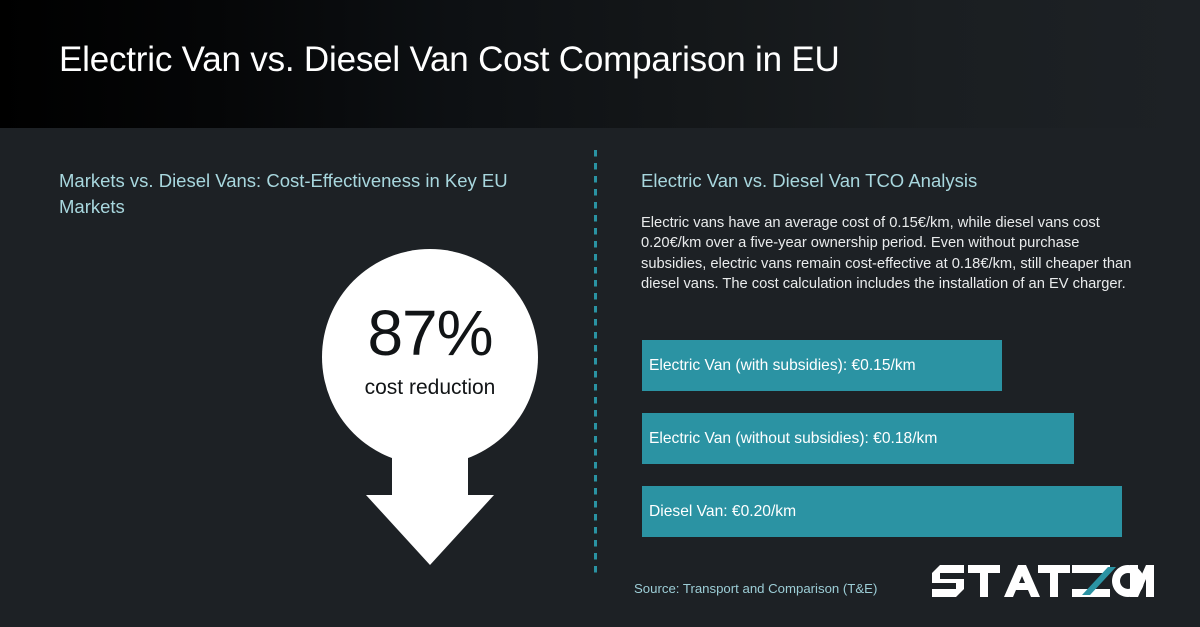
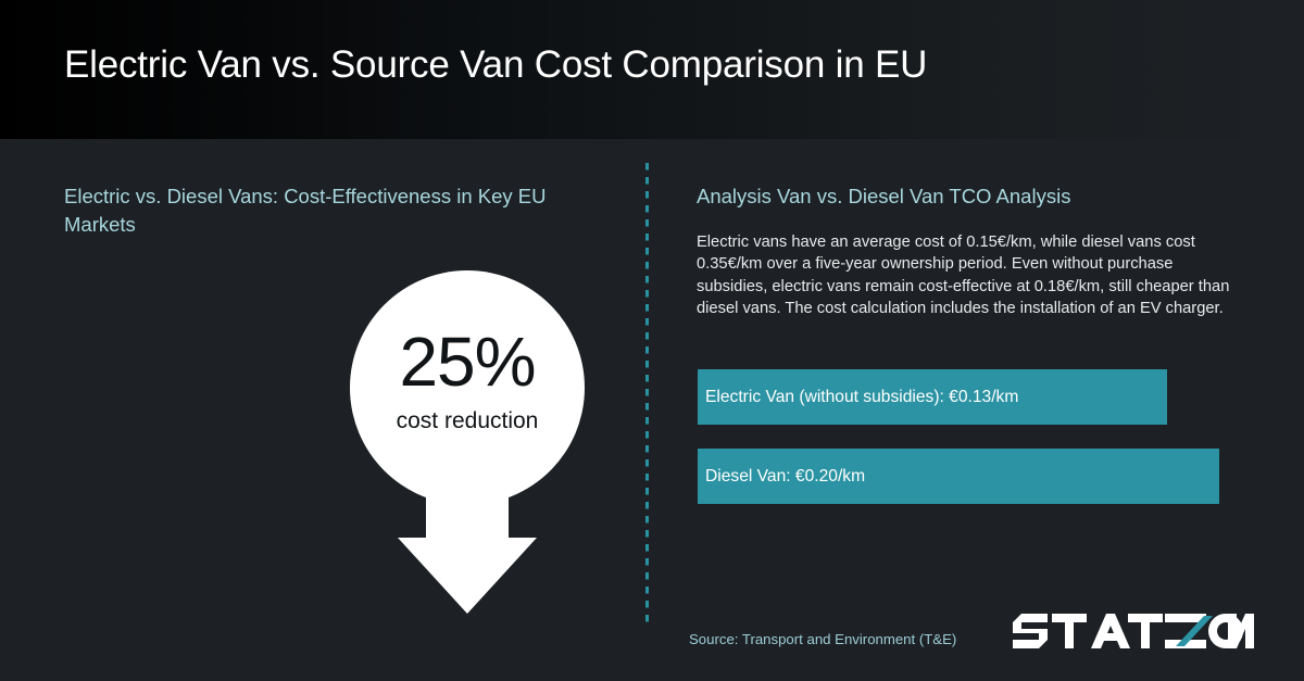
- Electric Van vs. Diesel Van Cost Comparison in EU
+ Electric Van vs. Source Van Cost Comparison in EU
- Markets vs. Diesel Vans: Cost-Effectiveness in Key EU Markets
+ Electric vs. Diesel Vans: Cost-Effectiveness in Key EU Markets
- 87%
+ 25%
  cost reduction
- Electric Van vs. Diesel Van TCO Analysis
+ Analysis Van vs. Diesel Van TCO Analysis
- Electric vans have an average cost of 0.15€/km, while diesel vans cost 0.20€/km over a five-year ownership period. Even without purchase subsidies, electric vans remain cost-effective at 0.18€/km, still cheaper than diesel vans. The cost calculation includes the installation of an EV charger.
+ Electric vans have an average cost of 0.15€/km, while diesel vans cost 0.35€/km over a five-year ownership period. Even without purchase subsidies, electric vans remain cost-effective at 0.18€/km, still cheaper than diesel vans. The cost calculation includes the installation of an EV charger.
- Electric Van (with subsidies): €0.15/km
- Electric Van (without subsidies): €0.18/km
+ Electric Van (without subsidies): €0.13/km
  Diesel Van: €0.20/km
- Source: Transport and Comparison (T&E)
+ Source: Transport and Environment (T&E)
